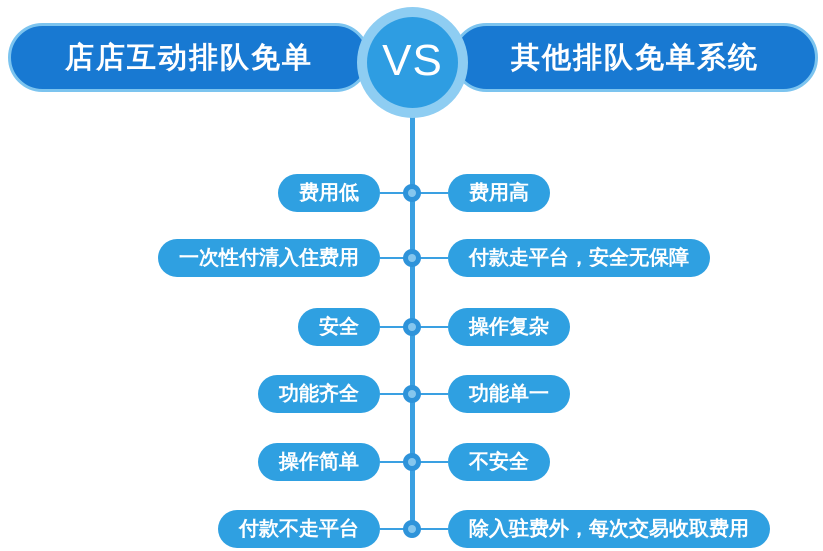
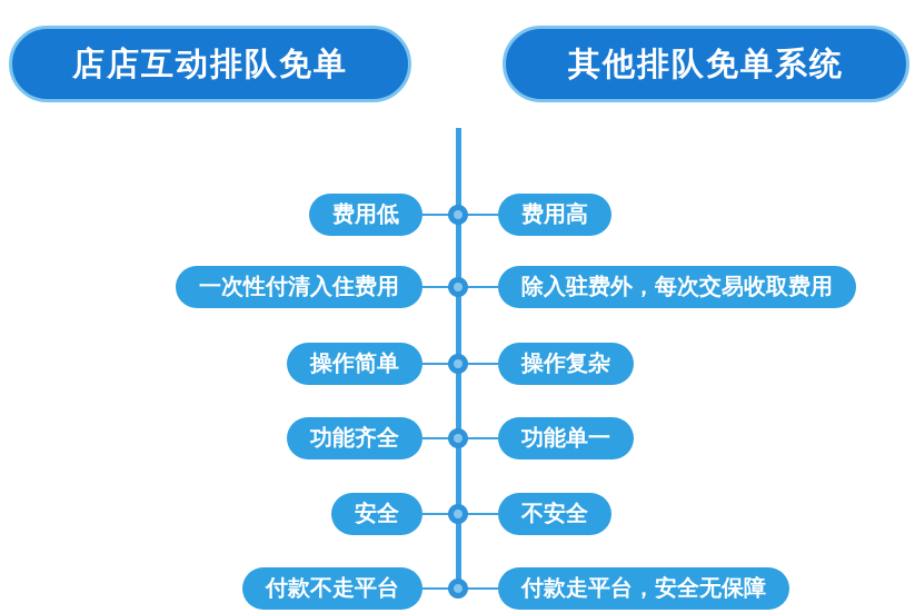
  店店互动排队免单
  其他排队免单系统
- VS
  费用低
  费用高
  一次性付清入住费用
- 付款走平台，安全无保障
+ 除入驻费外，每次交易收取费用
- 安全
+ 操作简单
  操作复杂
  功能齐全
  功能单一
- 操作简单
+ 安全
  不安全
  付款不走平台
- 除入驻费外，每次交易收取费用
+ 付款走平台，安全无保障
